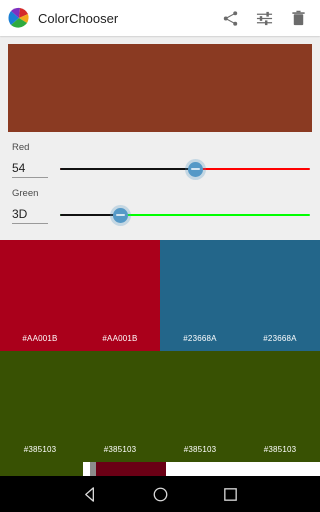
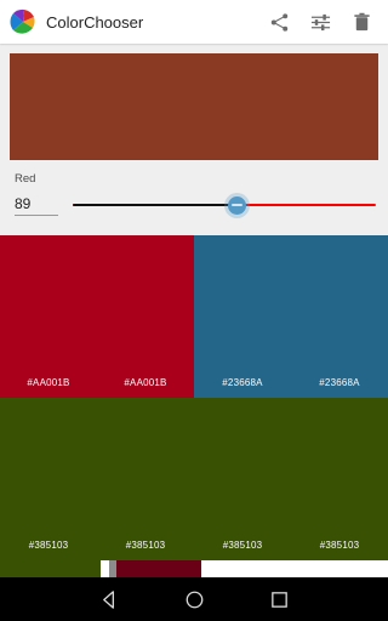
  ColorChooser
  Red
- 54
+ 89
- Green
- 3D
  #AA001B
  #AA001B
  #23668A
  #23668A
  #385103
  #385103
  #385103
  #385103
